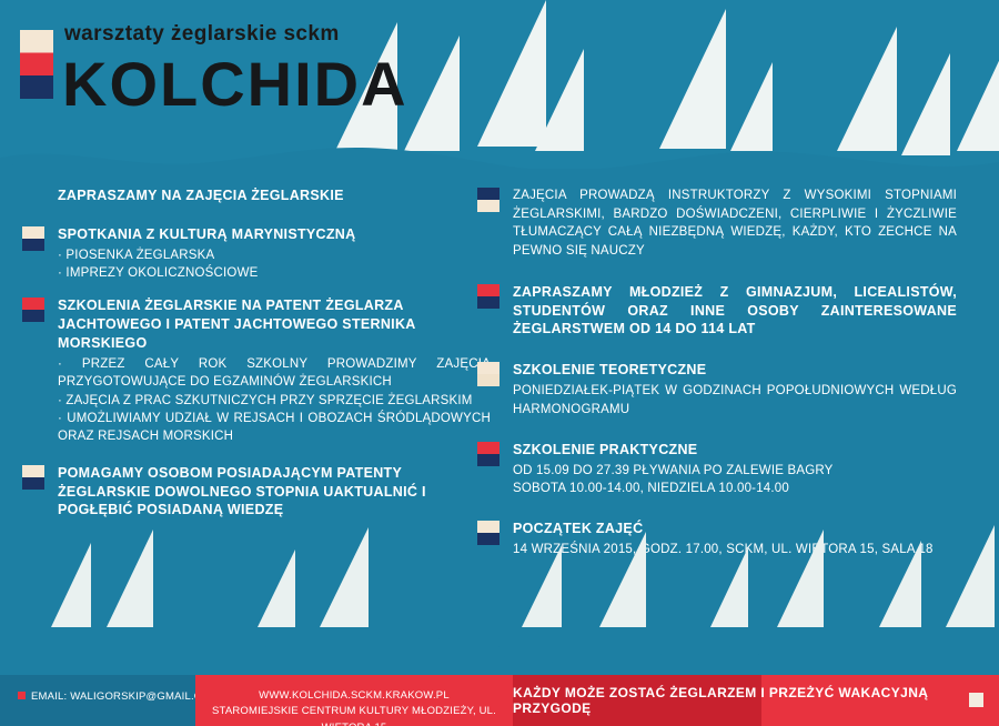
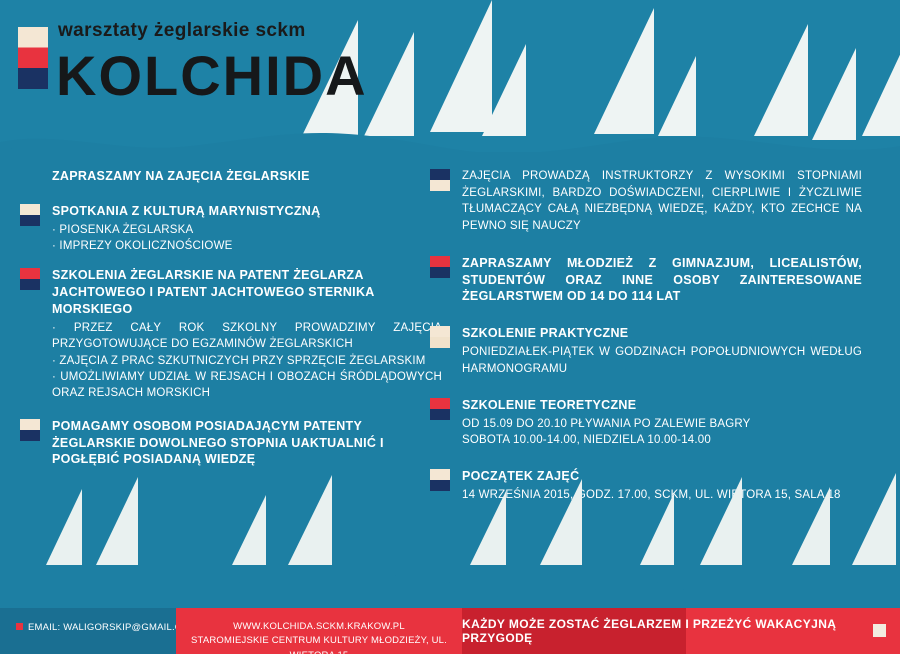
  warsztaty żeglarskie sckm
  KOLCHIDA
  ZAPRASZAMY NA ZAJĘCIA ŻEGLARSKIE
  SPOTKANIA Z KULTURĄ MARYNISTYCZNĄ
  · PIOSENKA ŻEGLARSKA
  · IMPREZY OKOLICZNOŚCIOWE
  SZKOLENIA ŻEGLARSKIE NA PATENT ŻEGLARZA JACHTOWEGO I PATENT JACHTOWEGO STERNIKA MORSKIEGO
  · PRZEZ CAŁY ROK SZKOLNY PROWADZIMY ZAJĘC PRZYGOTOWUJĄCE DO EGZAMINÓW ŻEGLARSKICH
  · ZAJĘCIA Z PRAC SZKUTNICZYCH PRZY SPRZĘCIE ŻEGLARSKIM
  · UMOŻLIWIAMY UDZIAŁ W REJSACH I OBOZACH ŚRÓDLĄDOWYCH ORAZ REJSACH MORSKICH
  POMAGAMY OSOBOM POSIADAJĄCYM PATENTY ŻEGLARSKIE DOWOLNEGO STOPNIA UAKTUALNIĆ I POGŁĘBIĆ POSIADANĄ WIEDZĘ
  ZAJĘCIA PROWADZĄ INSTRUKTORZY Z WYSOKIMI STOPNIAMI ŻEGLARSKIMI, BARDZO DOŚWIADCZENI, CIERPLIWIE I ŻYCZLIWIE TŁUMACZĄCY CAŁĄ NIEZBĘDNĄ WIEDZĘ, KAŻDY, KTO ZECHCE NA PEWNO SIĘ NAUCZY
  ZAPRASZAMY MŁODZIEŻ Z GIMNAZJUM, LICEALISTÓW, STUDENTÓW ORAZ INNE OSOBY ZAINTERESOWANE ŻEGLARSTWEM OD 14 DO 114 LAT
- SZKOLENIE TEORETYCZNE
+ SZKOLENIE PRAKTYCZNE
  PONIEDZIAŁEK-PIĄTEK W GODZINACH POPOŁUDNIOWYCH WEDŁUG HARMONOGRAMU
- SZKOLENIE PRAKTYCZNE
+ SZKOLENIE TEORETYCZNE
- OD 15.09 DO 27.39 PŁYWANIA PO ZALEWIE BAGRY
+ OD 15.09 DO 20.10 PŁYWANIA PO ZALEWIE BAGRY
  SOBOTA 10.00-14.00, NIEDZIELA 10.00-14.00
  POCZĄTEK ZAJĘĆ
  14 WRZEŚNIA 2015, GODZ. 17.00, SCKM, UL. WIETORA 15, SALA 18
  EMAIL: WALIGORSKIP@GMAIL.
  WWW.KOLCHIDA.SCKM.KRAKOW.PL
  STAROMIEJSKIE CENTRUM KULTURY MŁODZIEŻY, UL.
  KAŻDY MOŻE ZOSTAĆ ŻEGLARZEM I PRZEŻYĆ WAKACYJNĄ PRZYGODĘ
